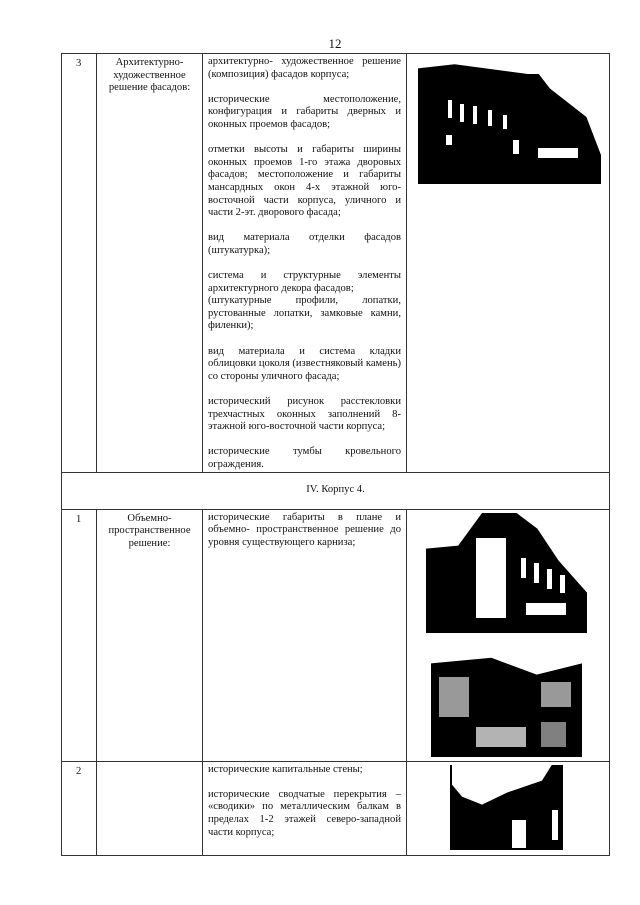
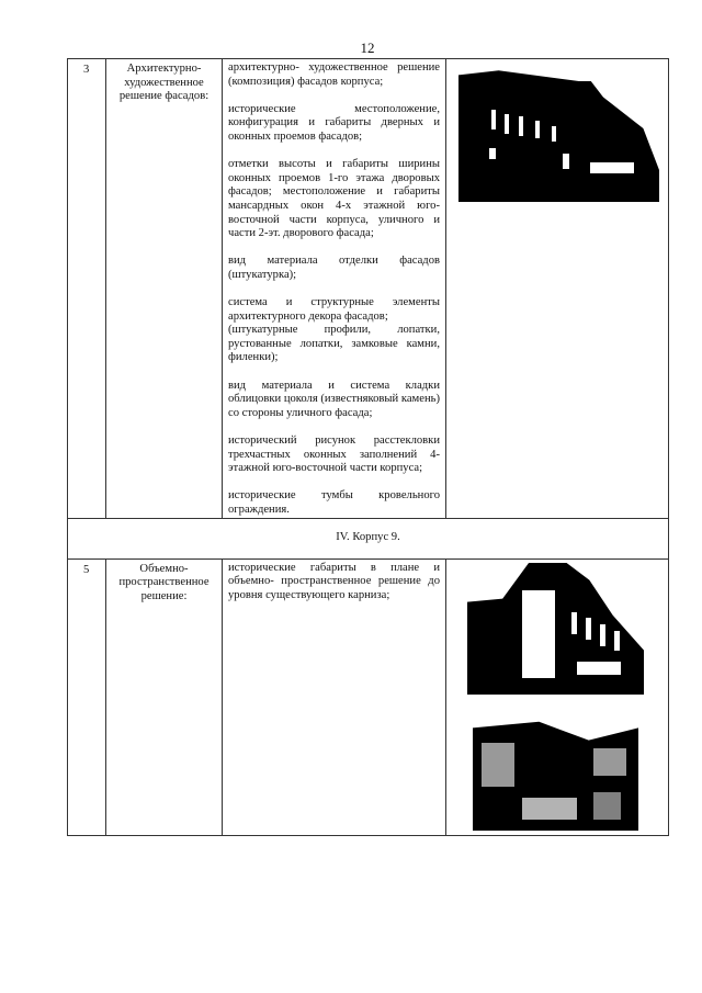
  12
- 3	Архитектурно-художественное решение фасадов:	архитектурно- художественное решение (композиция) фасадов корпуса; исторические местоположение, конфигурация и габариты дверных и оконных проемов фасадов; отметки высоты и габариты ширины оконных проемов 1-го этажа дворовых фасадов; местоположение и габариты мансардных окон 4-х этажной юго-восточной части корпуса, уличного и части 2-эт. дворового фасада; вид материала отделки фасадов (штукатурка); система и структурные элементы архитектурного декора фасадов; (штукатурные профили, лопатки, рустованные лопатки, замковые камни, филенки); вид материала и система кладки облицовки цоколя (известняковый камень) со стороны уличного фасада; исторический рисунок расстекловки трехчастных оконных заполнений 8-этажной юго-восточной части корпуса; исторические тумбы кровельного ограждения.
+ 3	Архитектурно-художественное решение фасадов:	архитектурно- художественное решение (композиция) фасадов корпуса; исторические местоположение, конфигурация и габариты дверных и оконных проемов фасадов; отметки высоты и габариты ширины оконных проемов 1-го этажа дворовых фасадов; местоположение и габариты мансардных окон 4-х этажной юго-восточной части корпуса, уличного и части 2-эт. дворового фасада; вид материала отделки фасадов (штукатурка); система и структурные элементы архитектурного декора фасадов; (штукатурные профили, лопатки, рустованные лопатки, замковые камни, филенки); вид материала и система кладки облицовки цоколя (известняковый камень) со стороны уличного фасада; исторический рисунок расстекловки трехчастных оконных заполнений 4-этажной юго-восточной части корпуса; исторические тумбы кровельного ограждения.
- IV. Корпус 4.
+ IV. Корпус 9.
- 1	Объемно-пространственное решение:	исторические габариты в плане и объемно- пространственное решение до уровня существующего карниза;
+ 5	Объемно-пространственное решение:	исторические габариты в плане и объемно- пространственное решение до уровня существующего карниза;
- 2		исторические капитальные стены; исторические сводчатые перекрытия – «сводики» по металлическим балкам в пределах 1-2 этажей северо-западной части корпуса;
